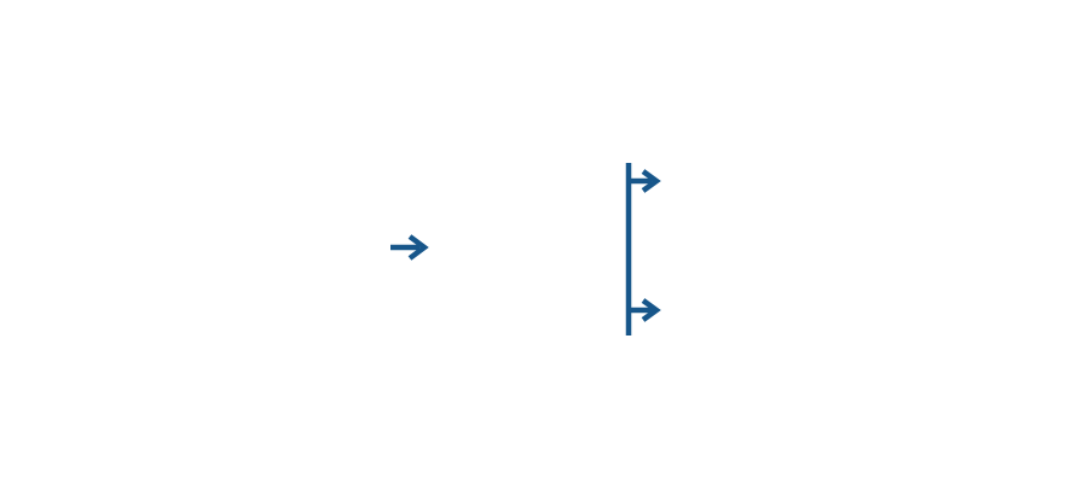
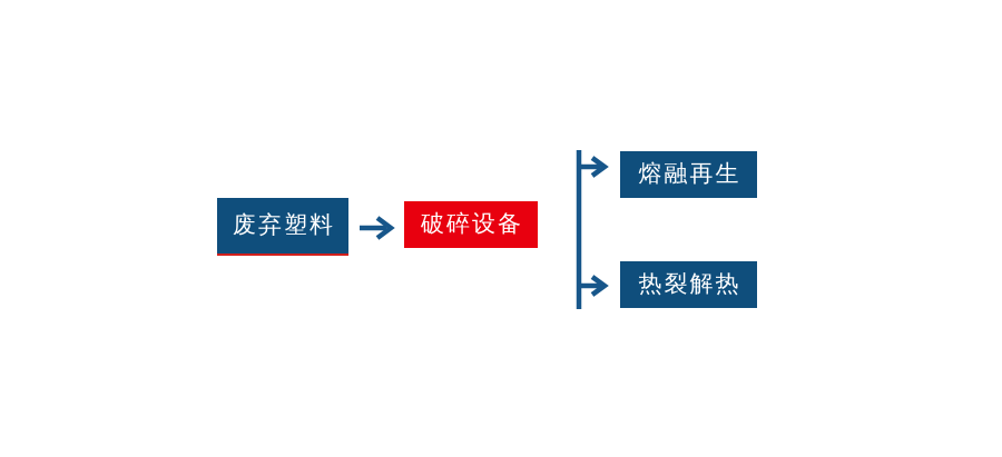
+ 废弃塑料
+ 破碎设备
+ 熔融再生
+ 热裂解热
